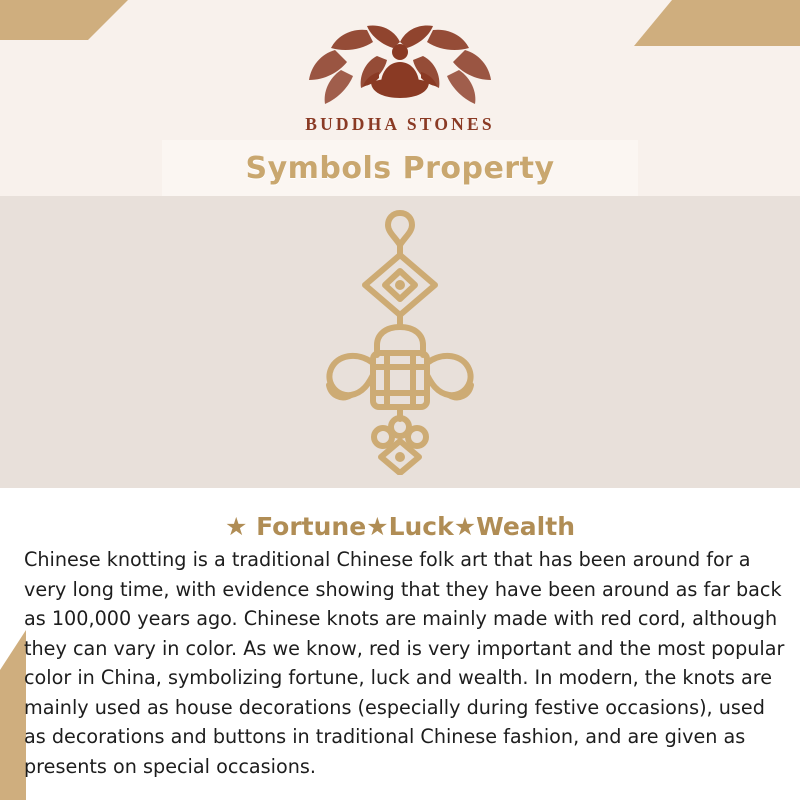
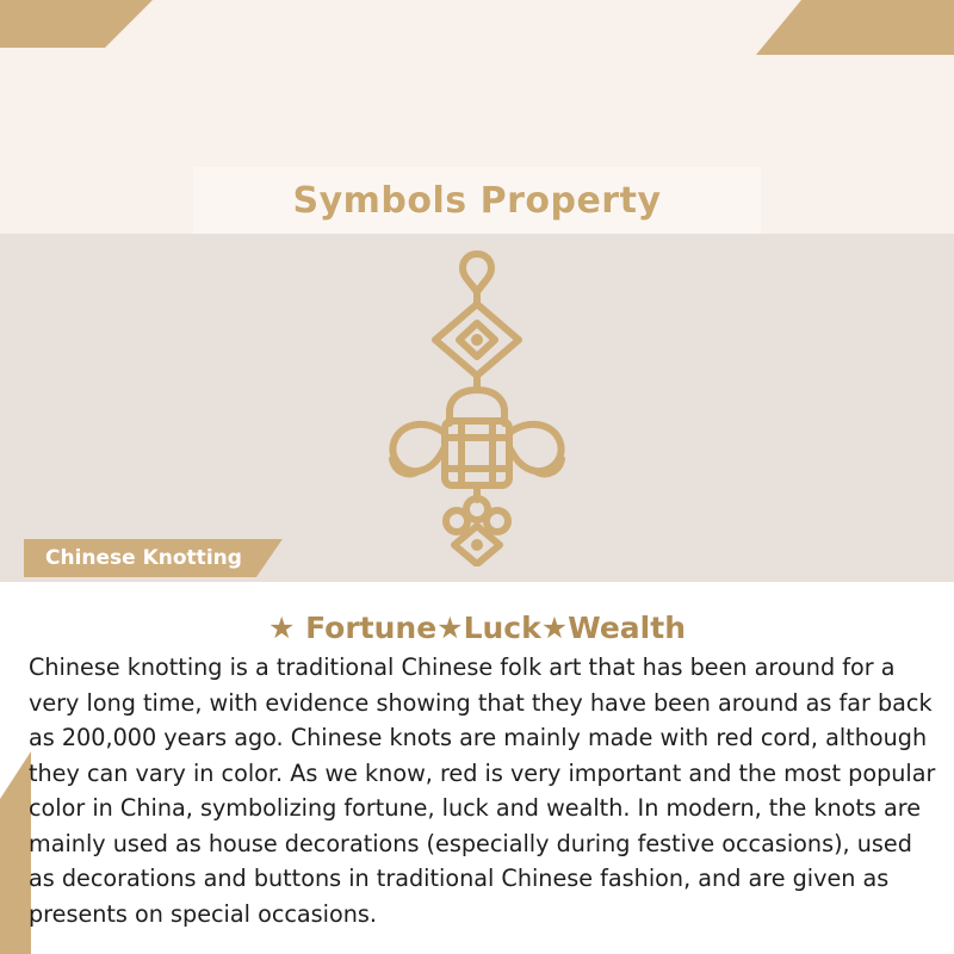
- BUDDHA STONES
  Symbols Property
+ Chinese Knotting
  ★ Fortune★Luck★Wealth
- Chinese knotting is a traditional Chinese folk art that has been around for a very long time, with evidence showing that they have been around as far back as 100,000 years ago. Chinese knots are mainly made with red cord, although they can vary in color. As we know, red is very important and the most popular color in China, symbolizing fortune, luck and wealth. In modern, the knots are mainly used as house decorations (especially during festive occasions), used as decorations and buttons in traditional Chinese fashion, and are given as presents on special occasions.
+ Chinese knotting is a traditional Chinese folk art that has been around for a very long time, with evidence showing that they have been around as far back as 200,000 years ago. Chinese knots are mainly made with red cord, although they can vary in color. As we know, red is very important and the most popular color in China, symbolizing fortune, luck and wealth. In modern, the knots are mainly used as house decorations (especially during festive occasions), used as decorations and buttons in traditional Chinese fashion, and are given as presents on special occasions.
